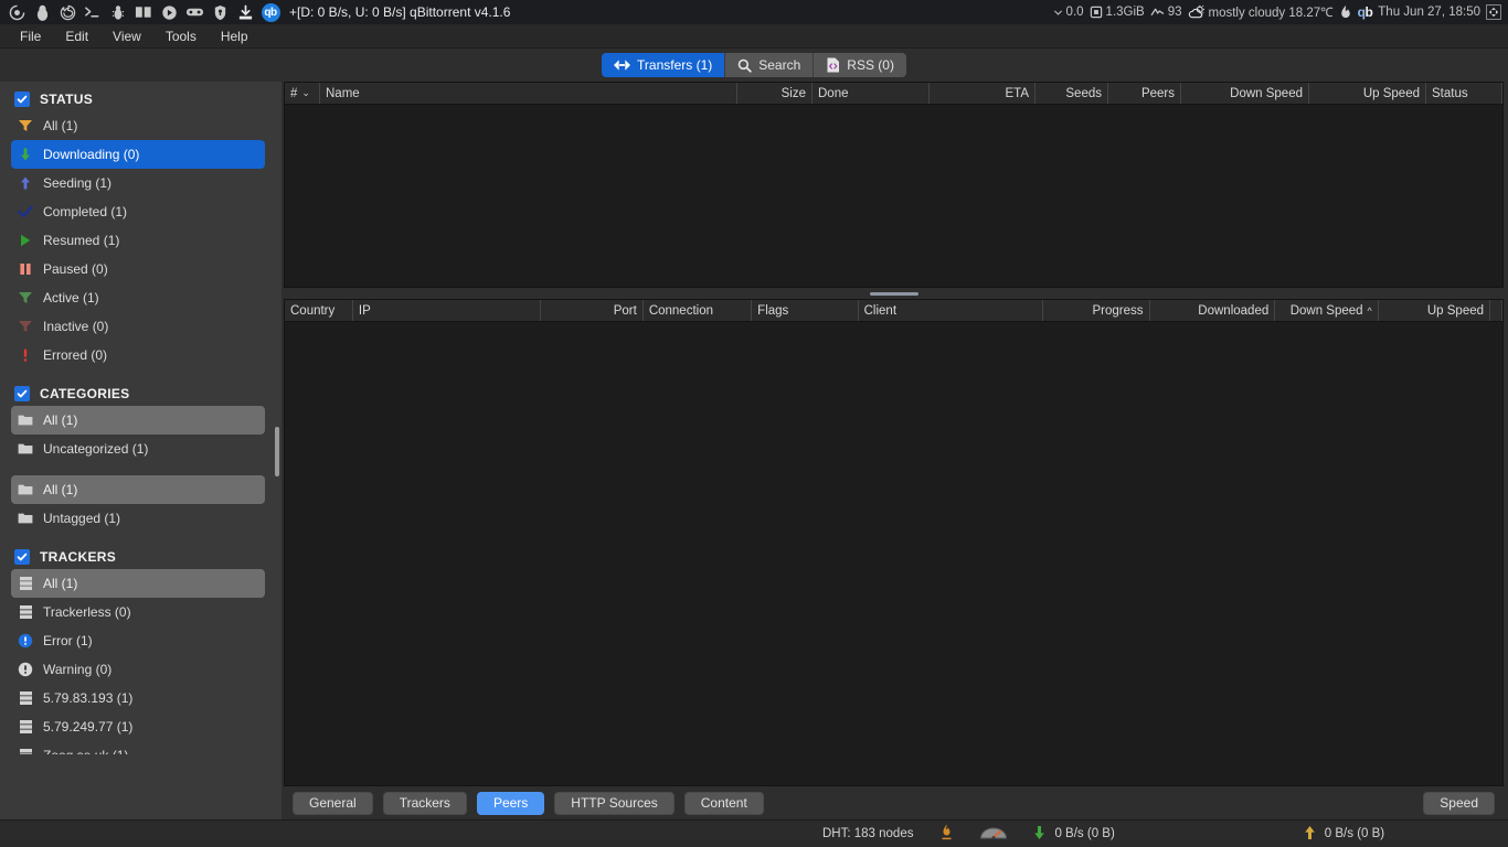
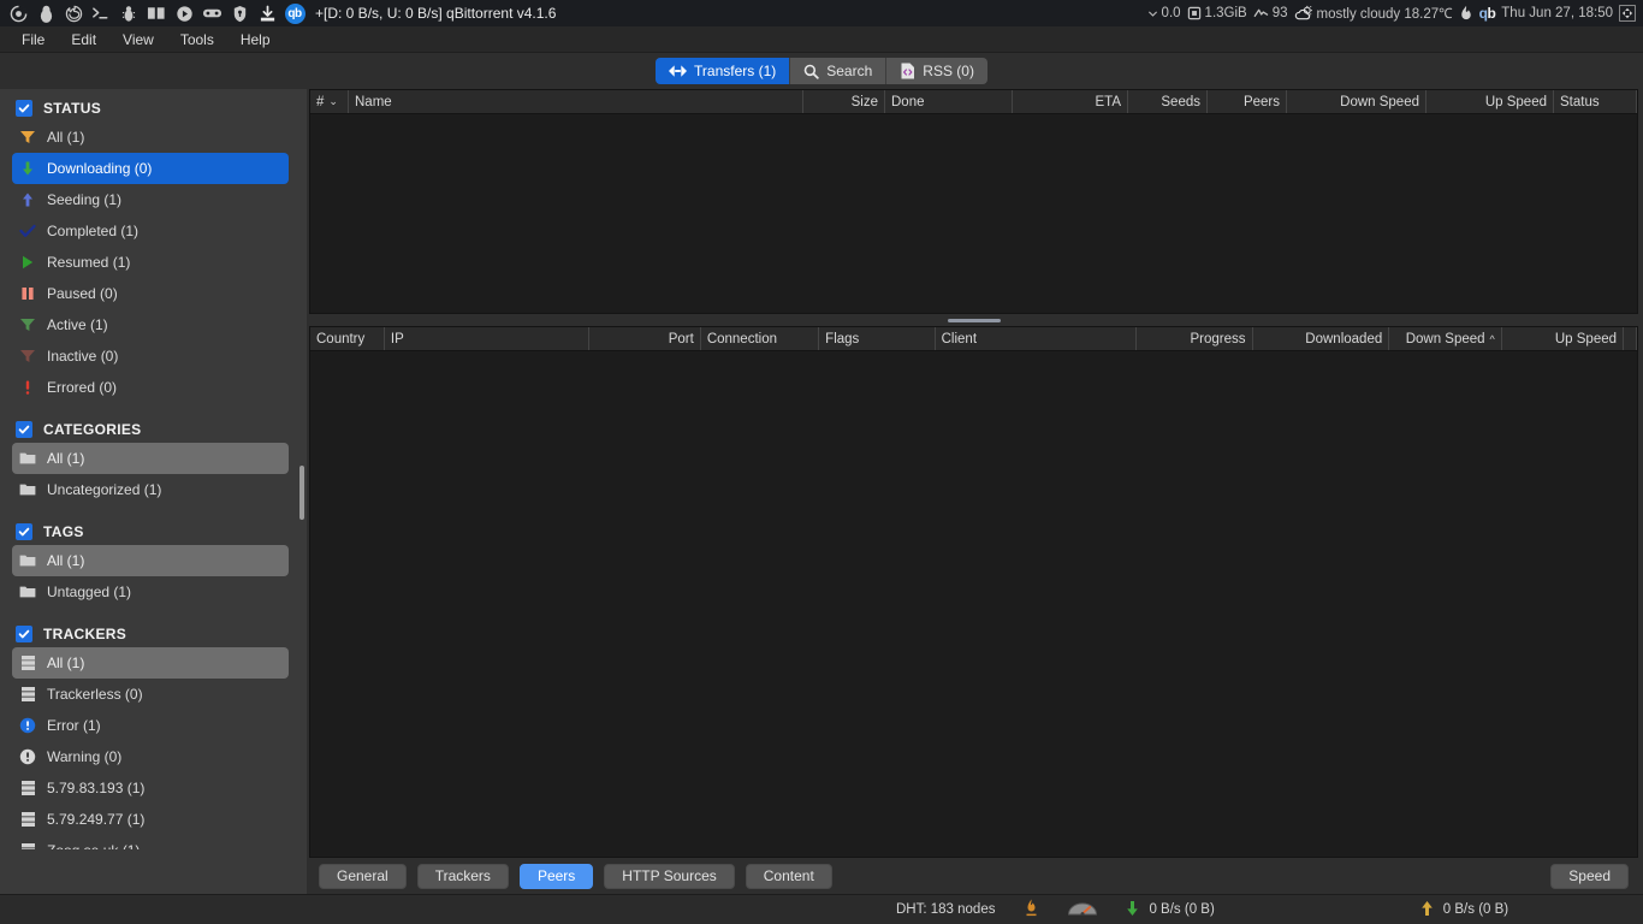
  qb
  +[D: 0 B/s, U: 0 B/s] qBittorrent v4.1.6
  0.0
  1.3GiB
  93
  mostly cloudy 18.27℃
  qb
  Thu Jun 27, 18:50
  File
  Edit
  View
  Tools
  Help
  Transfers (1)
  Search
  RSS (0)
  STATUS
  All (1)
  Downloading (0)
  Seeding (1)
  Completed (1)
  Resumed (1)
  Paused (0)
  Active (1)
  Inactive (0)
  Errored (0)
  CATEGORIES
  All (1)
  Uncategorized (1)
+ TAGS
  All (1)
  Untagged (1)
  TRACKERS
  All (1)
  Trackerless (0)
  Error (1)
  Warning (0)
  5.79.83.193 (1)
  5.79.249.77 (1)
  #
  ⌄
  Name
  Size
  Done
  ETA
  Seeds
  Peers
  Down Speed
  Up Speed
  Status
  Country
  IP
  Port
  Connection
  Flags
  Client
  Progress
  Downloaded
  Down Speed
  ^
  Up Speed
  General
  Trackers
  Peers
  HTTP Sources
  Content
  Speed
  DHT: 183 nodes
  0 B/s (0 B)
  0 B/s (0 B)
